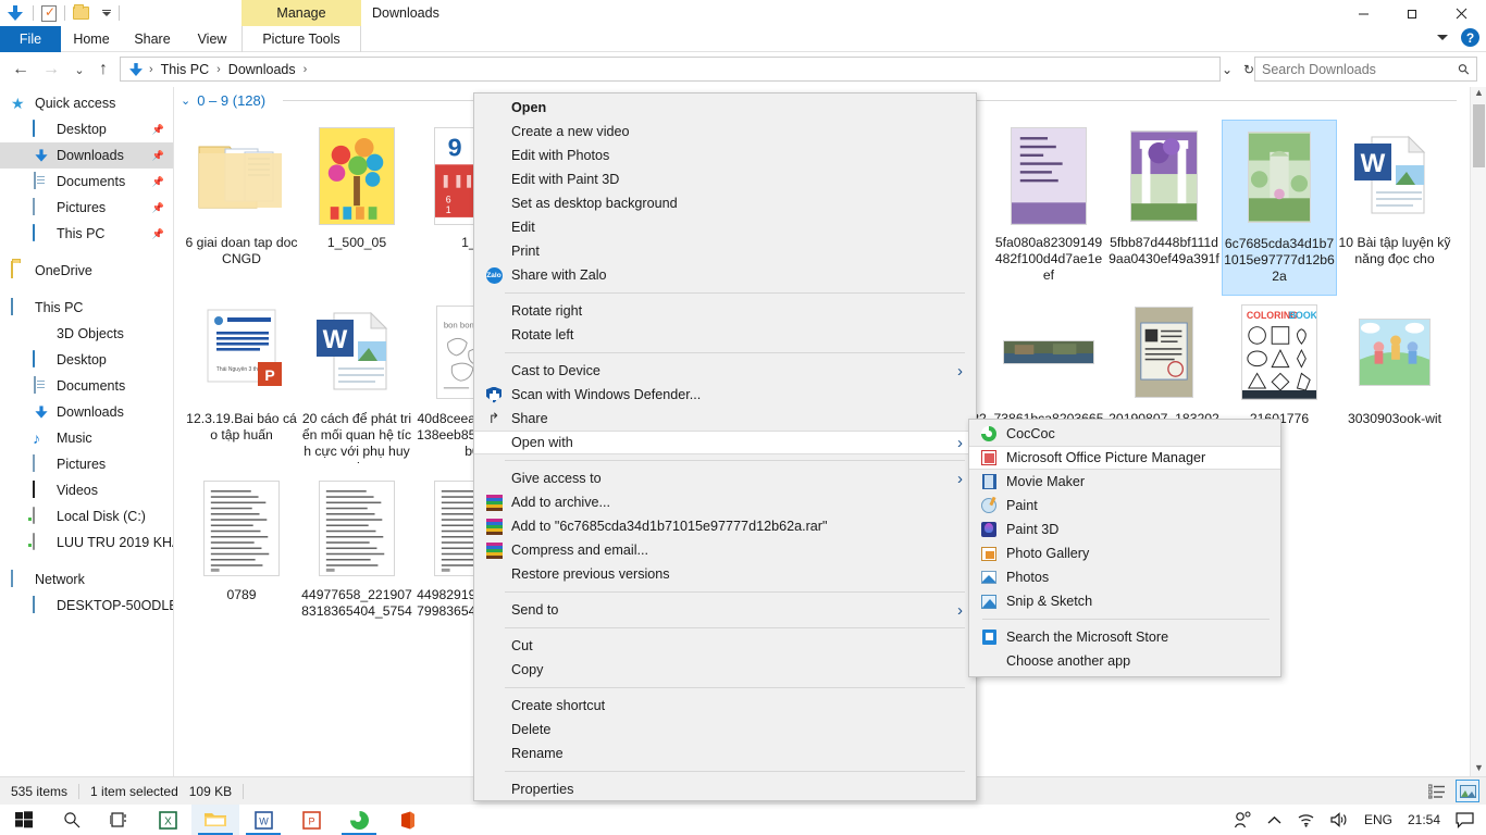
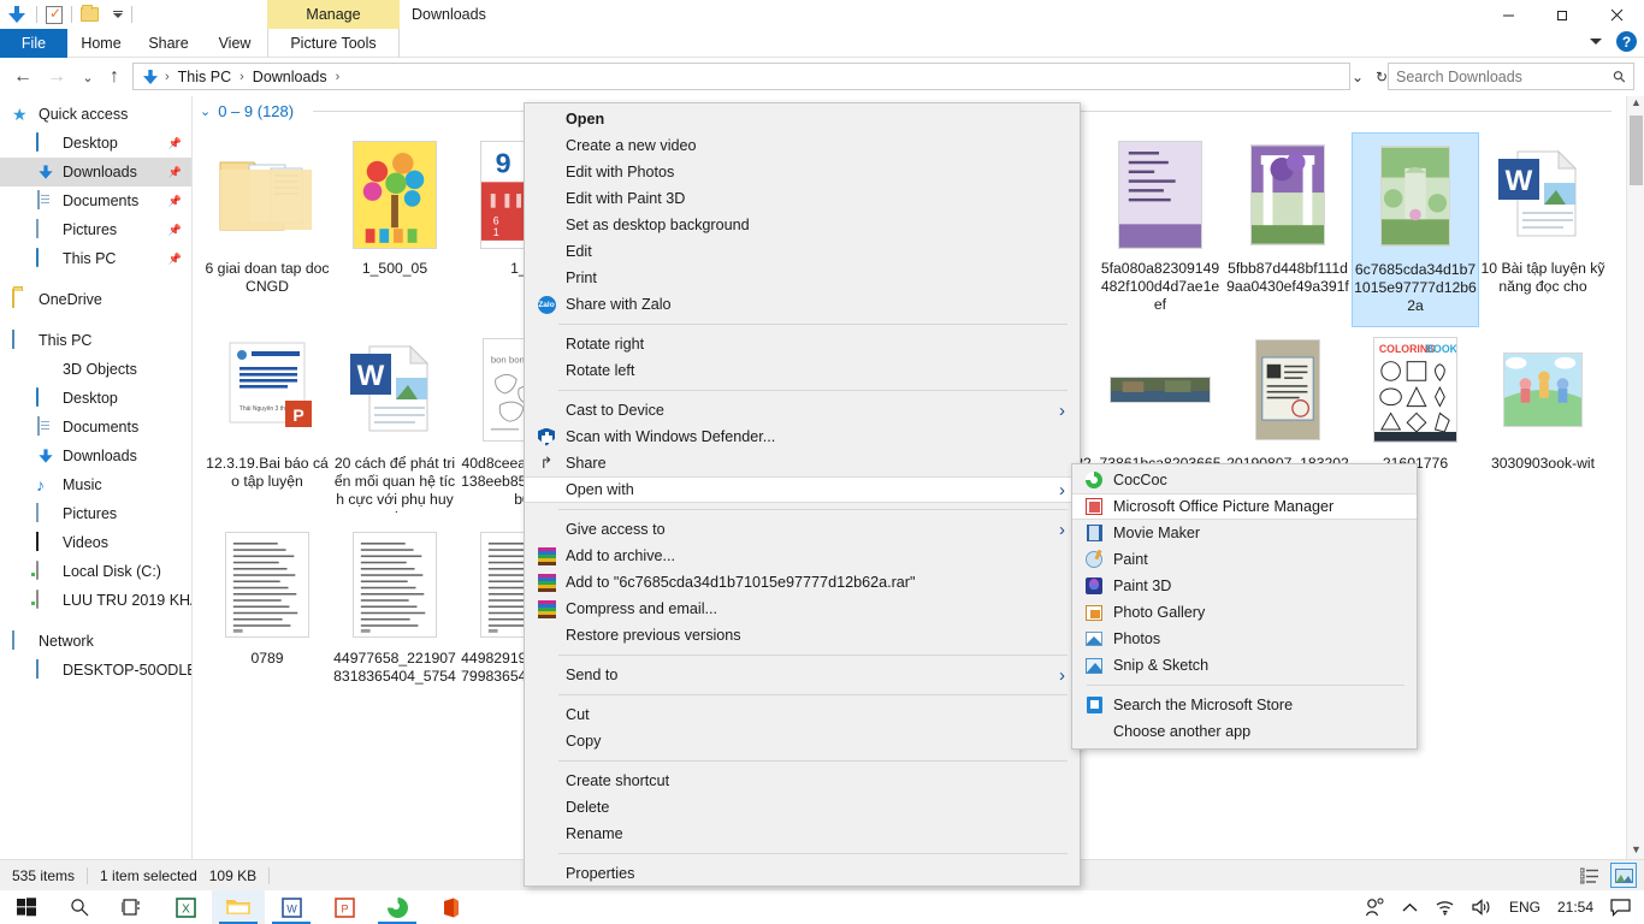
  Manage
  Downloads
  File
  Home
  Share
  View
  Picture Tools
  ?
  ←
  →
  ⌄
  ↑
  ›
  This PC
  ›
  Downloads
  ›
  ⌄
  ↻
  Search Downloads
  ★
  Quick access
  Desktop
  📌
  Downloads
  📌
  Documents
  📌
  Pictures
  📌
  This PC
  📌
  OneDrive
  This PC
  3D Objects
  Desktop
  Documents
  Downloads
  ♪
  Music
  Pictures
  Videos
  Local Disk (C:)
  LUU TRU 2019 KH
  Network
  DESKTOP-50ODL
  ⌄
  0 – 9 (128)
  6 giai doan tap doc CNGD
  1_500_05
  9
  6
  1
  5fa080a82309149482f100d4d7ae1eef
  5fbb87d448bf111d9aa0430ef49a391f
  6c7685cda34d1b71015e97777d12b62a
  W
  10 Bài tập luyện kỹ năng đọc cho
  P
- 12.3.19.Bai báo cáo tập huấn
+ 12.3.19.Bai báo cáo tập luyện
  W
  20 cách để phát triển mối quan hệ tích cực với phụ huy
  COLORING
  BOOK
  3030903ook-wit
  0789
  44977658_2219078318365404_5754
  ▲
  ▼
  535 items
  1 item selected
  109 KB
  X
  W
  P
  ENG
  21:54
  Open
  Create a new video
  Edit with Photos
  Edit with Paint 3D
  Set as desktop background
  Edit
  Print
  Share with Zalo
  Rotate right
  Rotate left
  Cast to Device
  ›
  Scan with Windows Defender...
  ↱
  Share
  Open with
  ›
  Give access to
  ›
  Add to archive...
  Add to "6c7685cda34d1b71015e97777d12b62a.rar"
  Compress and email...
  Restore previous versions
  Send to
  ›
  Cut
  Copy
  Create shortcut
  Delete
  Rename
  Properties
  CocCoc
  Microsoft Office Picture Manager
  Movie Maker
  Paint
  Paint 3D
  Photo Gallery
  Photos
  Snip & Sketch
  Search the Microsoft Store
  Choose another app
